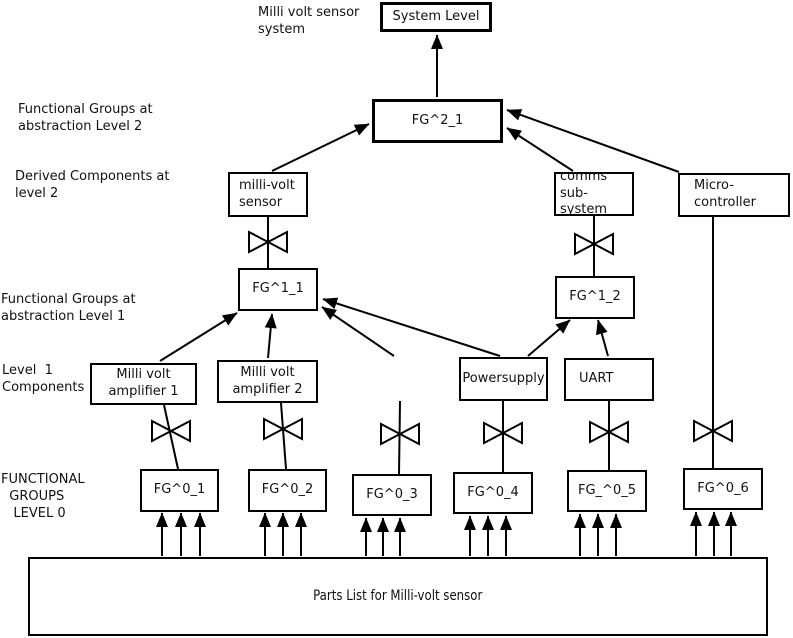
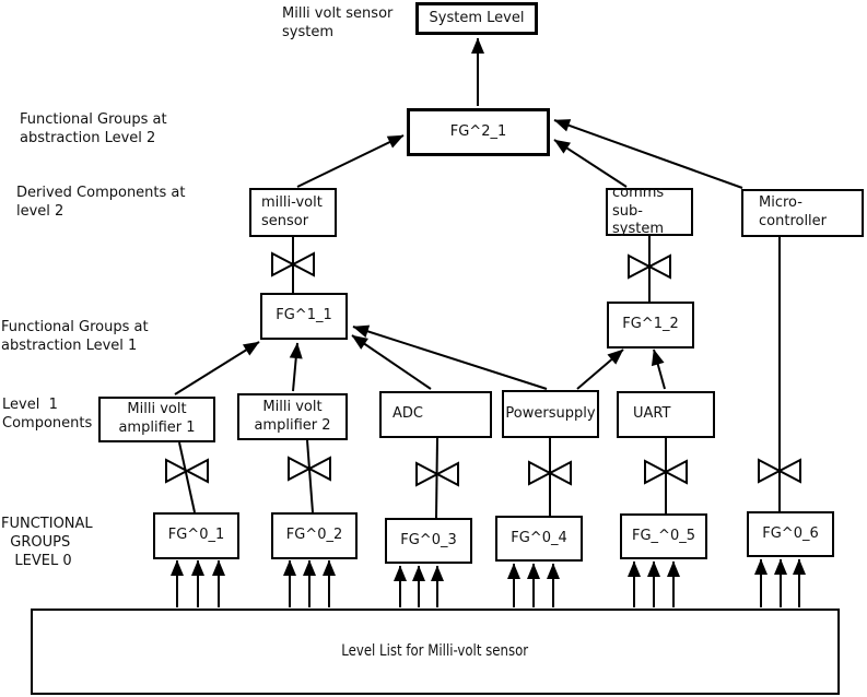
  Milli volt sensor
  system
  Functional Groups at
  abstraction Level 2
  Derived Components at
  level 2
  Functional Groups at
  abstraction Level 1
  Level 1
  Components
  FUNCTIONAL
  GROUPS
  LEVEL 0
  System Level
  FG^2_1
  milli-volt
  sensor
  comms
  sub-system
  Micro-
  controller
  FG^1_1
  FG^1_2
  Milli volt
  amplifier 1
  Milli volt
  amplifier 2
+ ADC
  Powersupply
  UART
  FG^0_1
  FG^0_2
  FG^0_3
  FG^0_4
  FG_^0_5
  FG^0_6
- Parts List for Milli-volt sensor
+ Level List for Milli-volt sensor
